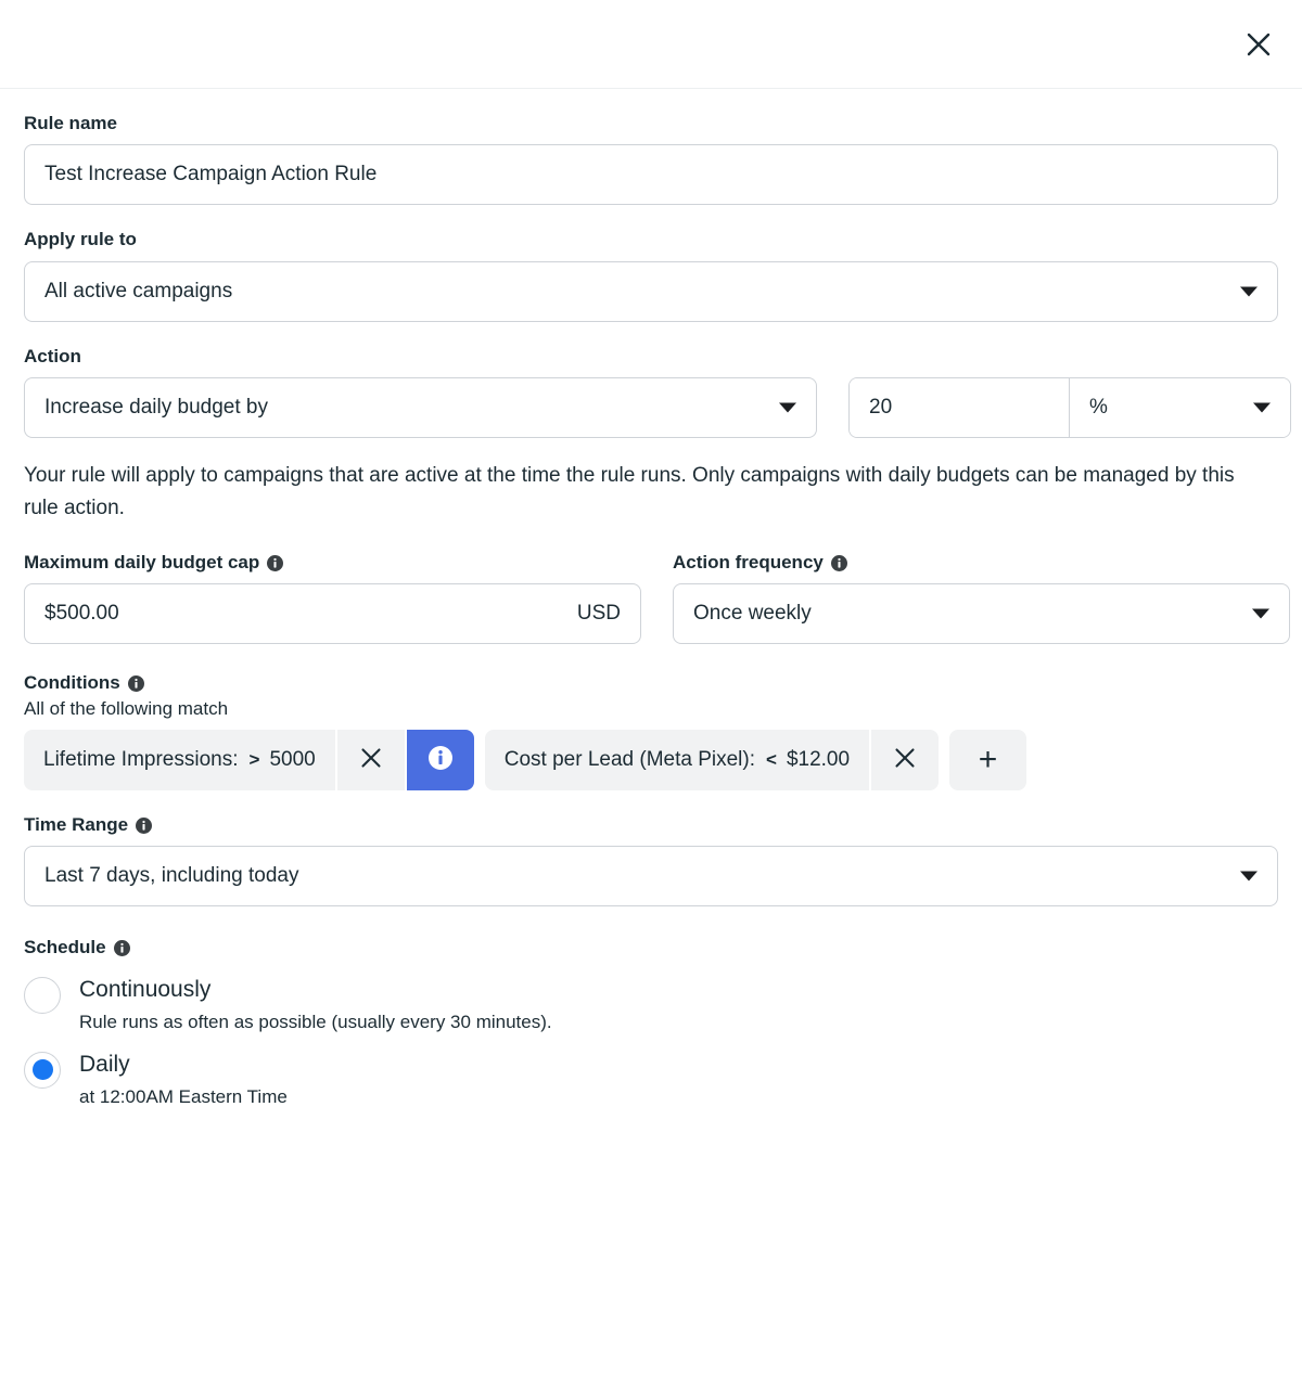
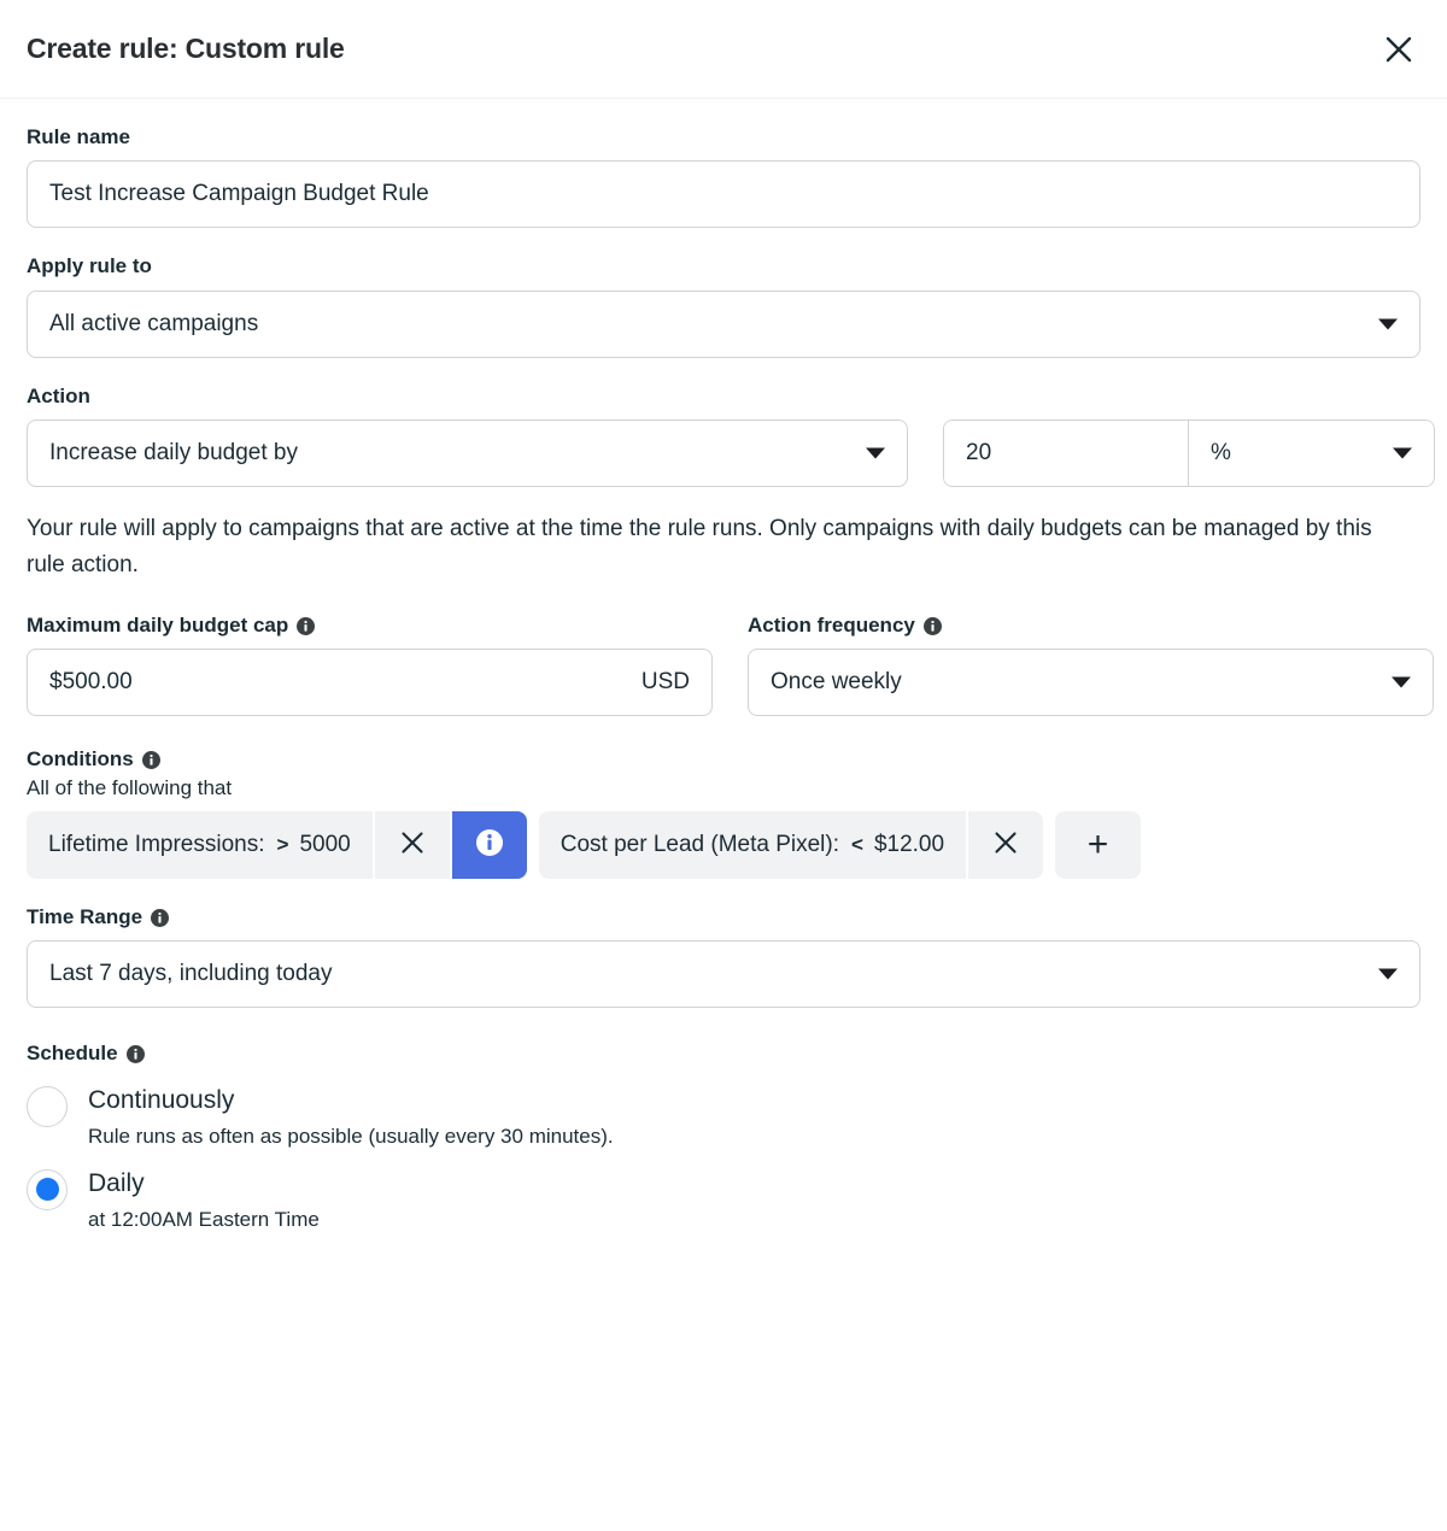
+ Create rule: Custom rule
  Rule name
- Test Increase Campaign Action Rule
+ Test Increase Campaign Budget Rule
  Apply rule to
  All active campaigns
  Action
  Increase daily budget by
  20
  %
  Your rule will apply to campaigns that are active at the time the rule runs. Only campaigns with daily budgets can be managed by this rule action.
  Maximum daily budget cap
  $500.00
  USD
  Action frequency
  Once weekly
  Conditions
- All of the following match
+ All of the following that
  Lifetime Impressions:
  >
  5000
  Cost per Lead (Meta Pixel):
  <
  $12.00
  +
  Time Range
  Last 7 days, including today
  Schedule
  Continuously
  Rule runs as often as possible (usually every 30 minutes).
  Daily
  at 12:00AM Eastern Time
